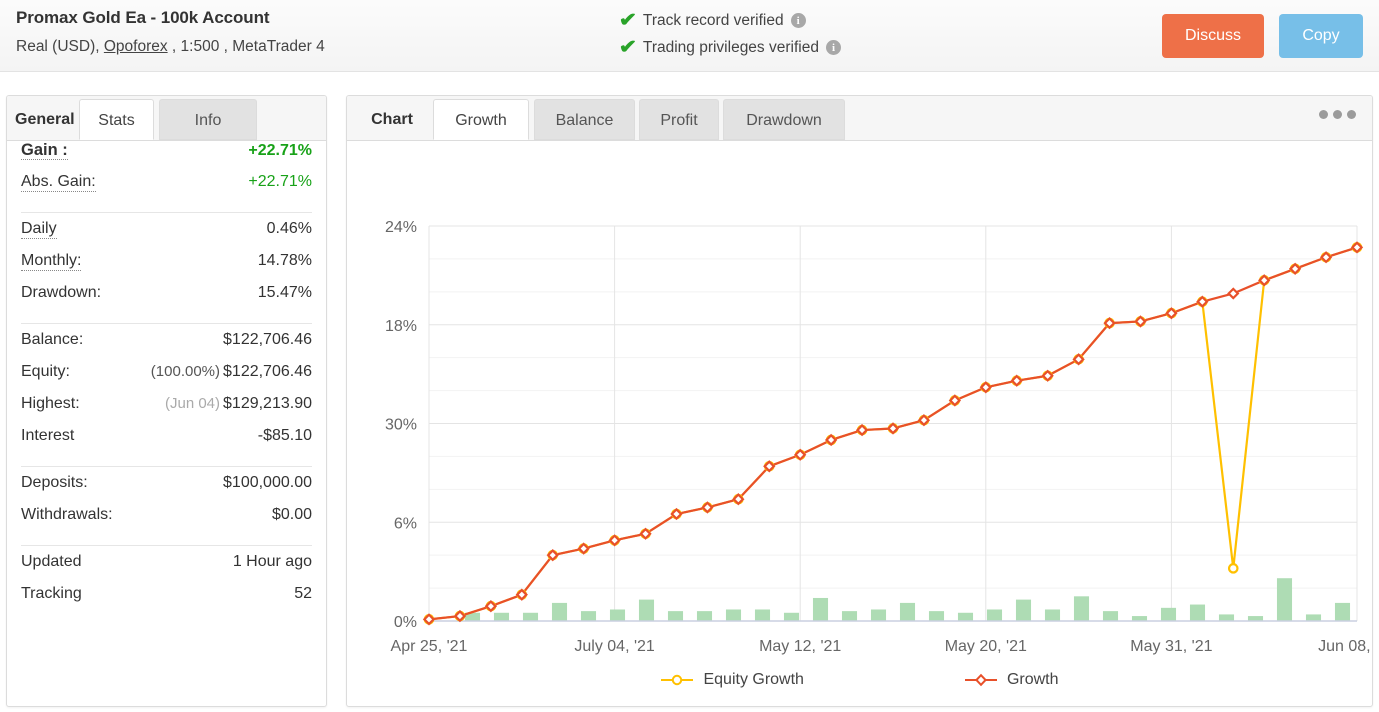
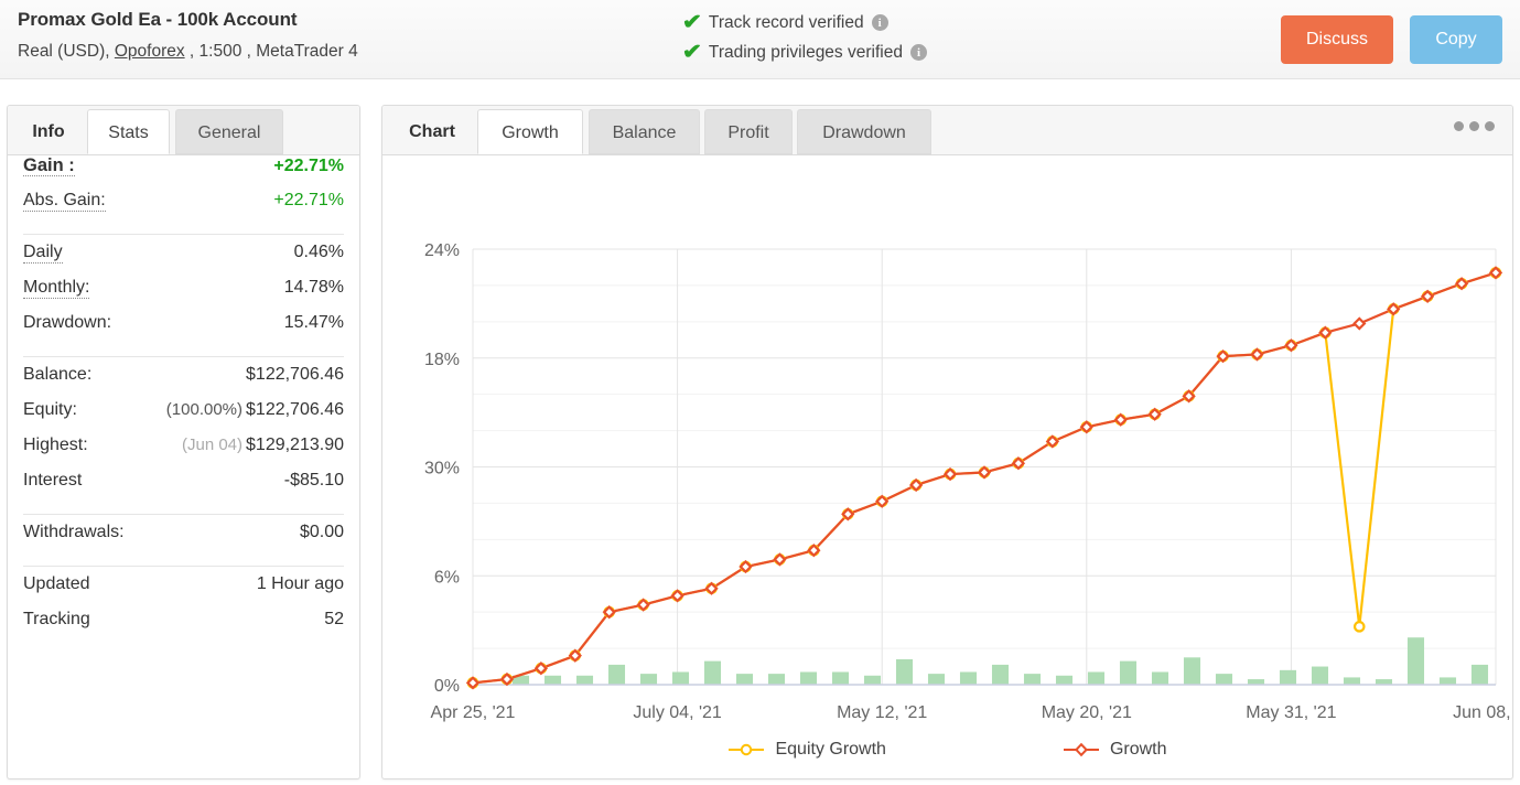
  Promax Gold Ea - 100k Account
  Real (USD), Opoforex , 1:500 , MetaTrader 4
  ✔
  Track record verified
  i
  ✔
  Trading privileges verified
  i
  Discuss
  Copy
- General
+ Info
  Stats
- Info
+ General
  Gain :
  +22.71%
  Abs. Gain:
  +22.71%
  Daily
  0.46%
  Monthly:
  14.78%
  Drawdown:
  15.47%
  Balance:
  $122,706.46
  Equity:
  (100.00%) $122,706.46
  Highest:
  (Jun 04) $129,213.90
  Interest
  -$85.10
- Deposits:
- $100,000.00
  Withdrawals:
  $0.00
  Updated
  1 Hour ago
  Tracking
  52
  Chart
  Growth
  Balance
  Profit
  Drawdown
  0%
  6%
  30%
  18%
  24%
  Apr 25, '21
  July 04, '21
  May 12, '21
  May 20, '21
  May 31, '21
  Equity Growth
  Growth
